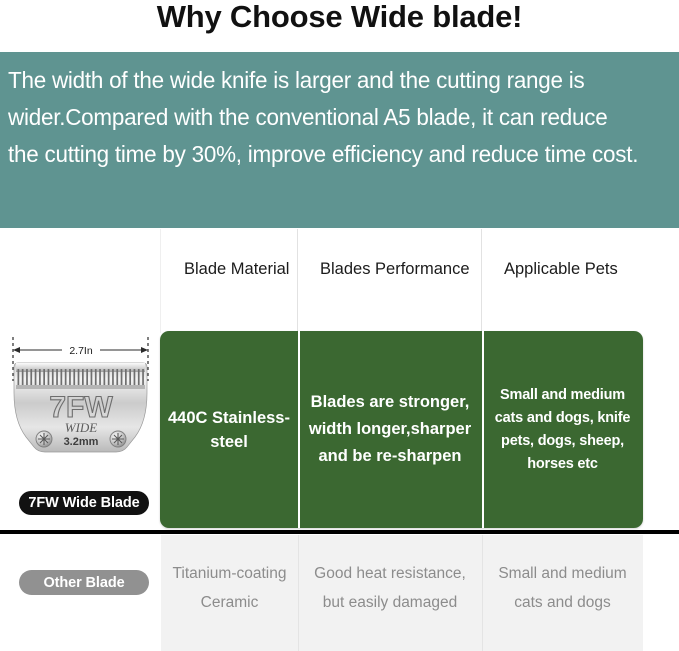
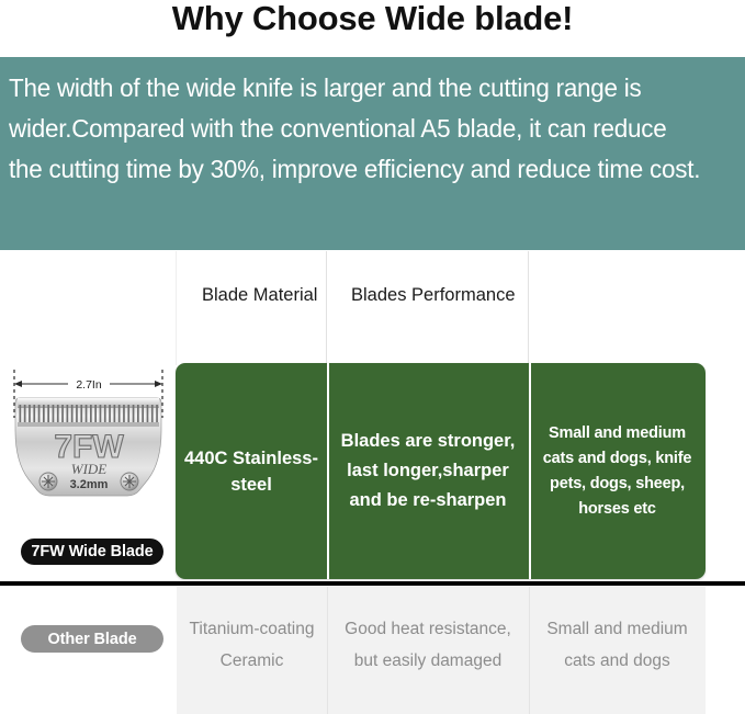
  Why Choose Wide blade!
  The width of the wide knife is larger and the cutting range is wider.Compared with the conventional A5 blade, it can reduce the cutting time by 30%, improve efficiency and reduce time cost.
  Blade Material
  Blades Performance
- Applicable Pets
  2.7In
  7FW
  WIDE
  3.2mm
  7FW Wide Blade
  440C Stainless-steel
- Blades are stronger, width longer,sharper and be re-sharpen
+ Blades are stronger, last longer,sharper and be re-sharpen
  Small and medium cats and dogs, knife pets, dogs, sheep, horses etc
  Other Blade
  Titanium-coating Ceramic
  Good heat resistance, but easily damaged
  Small and medium cats and dogs
